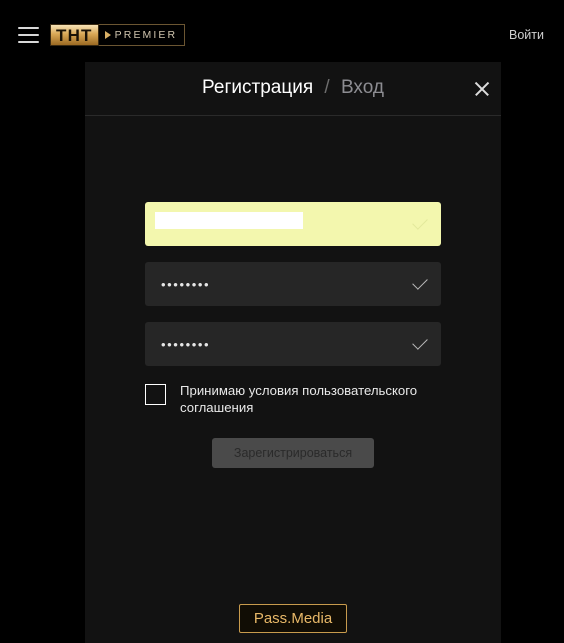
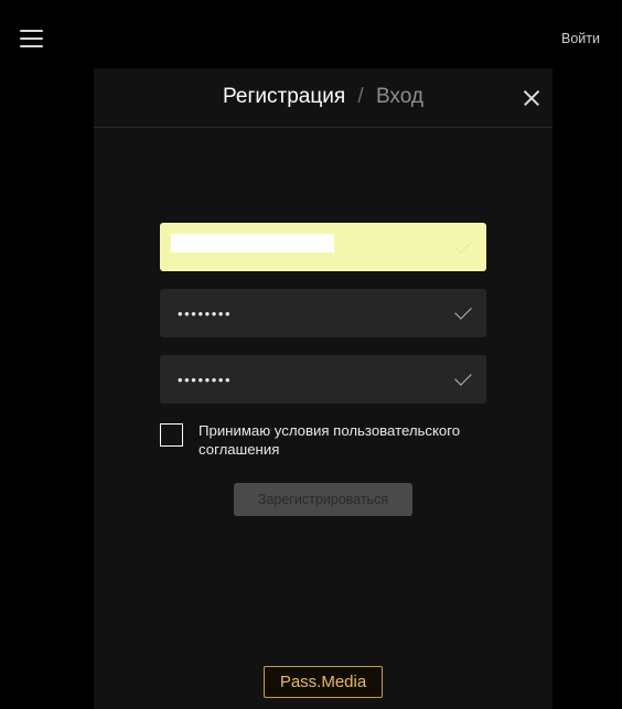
- ТНТ
- PREMIER
  Войти
  Регистрация / Вход
  ••••••••
  ••••••••
  Принимаю условия пользовательского соглашения
  Зарегистрироваться
  Pass.Media
